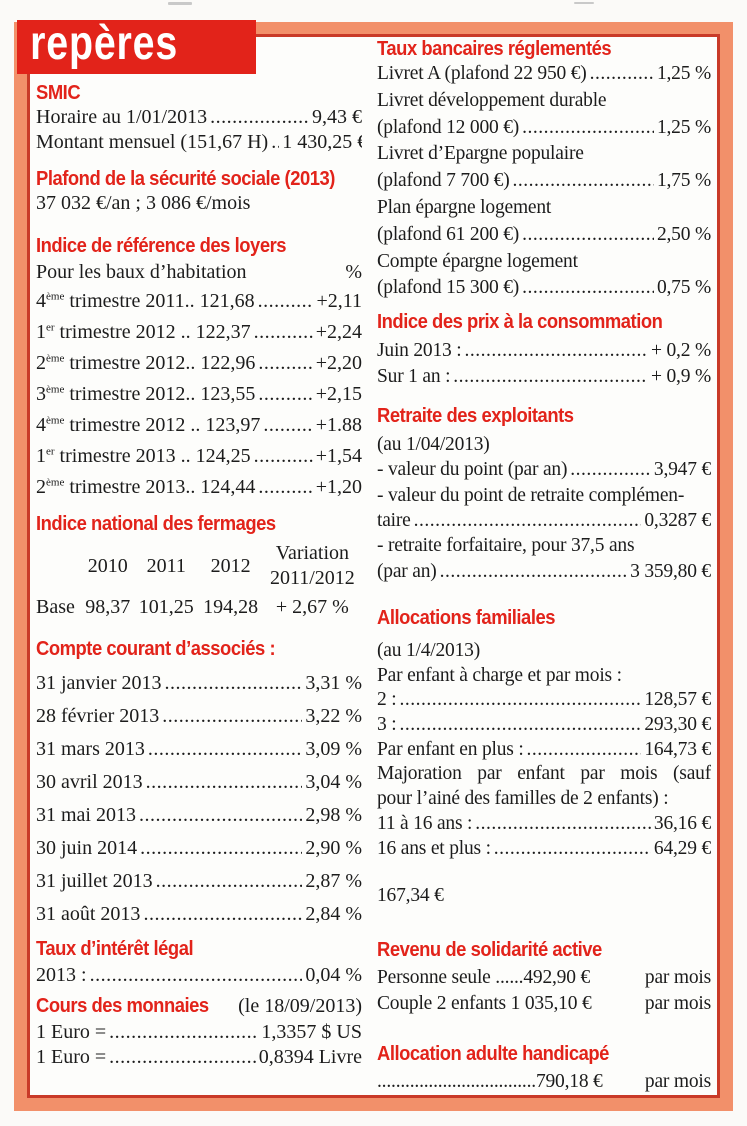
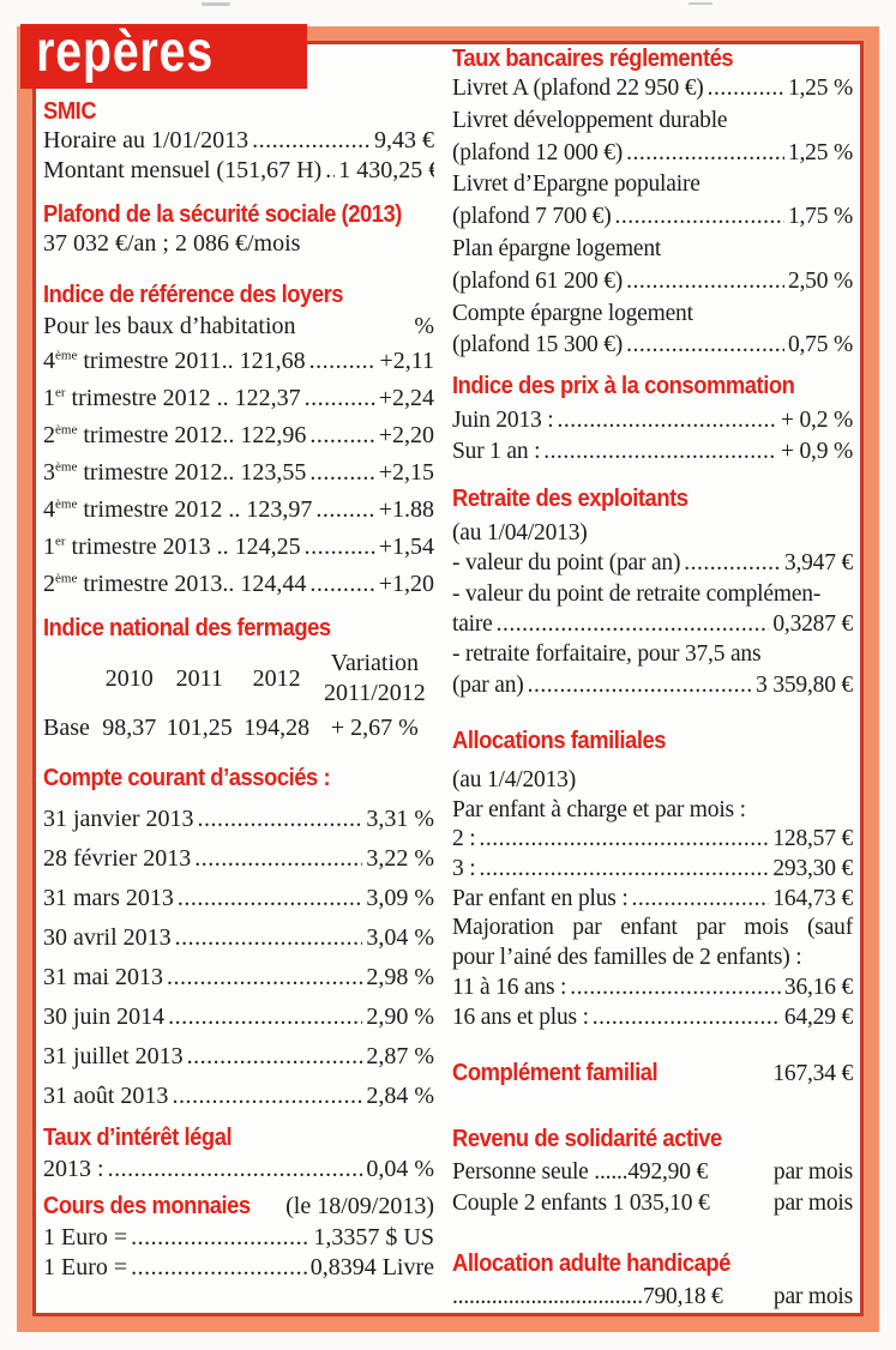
  repères
  SMIC
  Horaire au 1/01/2013
  9,43 €
  Montant mensuel (151,67 H)
  1 430,25
  Plafond de la sécurité sociale (2013)
- 37 032 €/an ; 3 086 €/mois
+ 37 032 €/an ; 2 086 €/mois
  Indice de référence des loyers
  Pour les baux d’habitation
  %
  4ème trimestre 2011.. 121,68
  +2,11
  1er trimestre 2012 .. 122,37
  +2,24
  2ème trimestre 2012.. 122,96
  +2,20
  3ème trimestre 2012.. 123,55
  +2,15
  4ème trimestre 2012 .. 123,97
  +1.88
  1er trimestre 2013 .. 124,25
  +1,54
  2ème trimestre 2013.. 124,44
  +1,20
  Indice national des fermages
  	2010	2011	2012	Variation 2011/2012
  Base	98,37	101,25	194,28	+ 2,67 %
  Compte courant d’associés :
  31 janvier 2013
  3,31 %
  28 février 2013
  3,22 %
  31 mars 2013
  3,09 %
  30 avril 2013
  3,04 %
  31 mai 2013
  2,98 %
  30 juin 2014
  2,90 %
  31 juillet 2013
  2,87 %
  31 août 2013
  2,84 %
  Taux d’intérêt légal
  2013 :
  0,04 %
  Cours des monnaies
  (le 18/09/2013)
  1 Euro =
  1,3357 $ US
  1 Euro =
  0,8394 Livre
  Taux bancaires réglementés
  Livret A (plafond 22 950 €)
  1,25 %
  Livret développement durable
  (plafond 12 000 €)
  1,25 %
  Livret d’Epargne populaire
  (plafond 7 700 €)
  1,75 %
  Plan épargne logement
  (plafond 61 200 €)
  2,50 %
  Compte épargne logement
  (plafond 15 300 €)
  0,75 %
  Indice des prix à la consommation
  Juin 2013 :
  + 0,2 %
  Sur 1 an :
  + 0,9 %
  Retraite des exploitants
  (au 1/04/2013)
  - valeur du point (par an)
  3,947 €
  - valeur du point de retraite complémen-
  taire
  0,3287 €
  - retraite forfaitaire, pour 37,5 ans
  (par an)
  3 359,80 €
  Allocations familiales
  (au 1/4/2013)
  Par enfant à charge et par mois :
  2 :
  128,57 €
  3 :
  293,30 €
  Par enfant en plus :
  164,73 €
  Majoration par enfant par mois (sauf
  pour l’ainé des familles de 2 enfants) :
  11 à 16 ans :
  36,16 €
  16 ans et plus :
  64,29 €
+ Complément familial
  167,34 €
  Revenu de solidarité active
  Personne seule ......492,90 €
  par mois
  Couple 2 enfants 1 035,10 €
  par mois
  Allocation adulte handicapé
  ..................................790,18 €
  par mois
